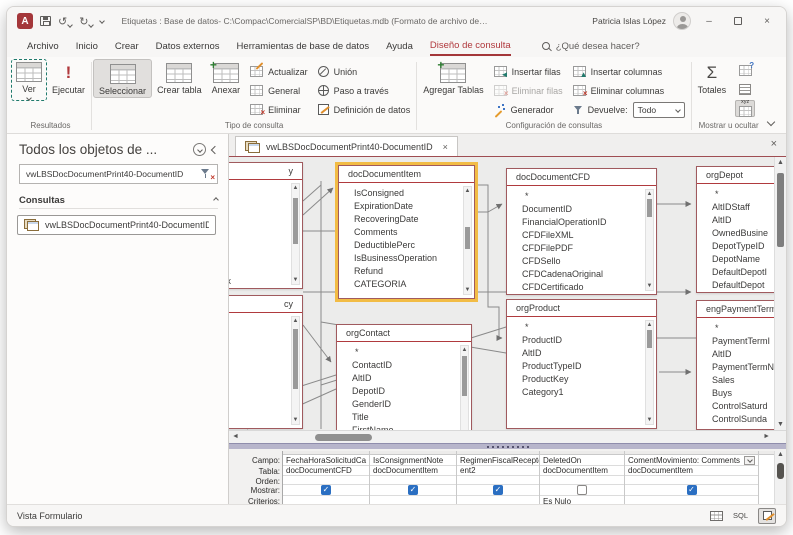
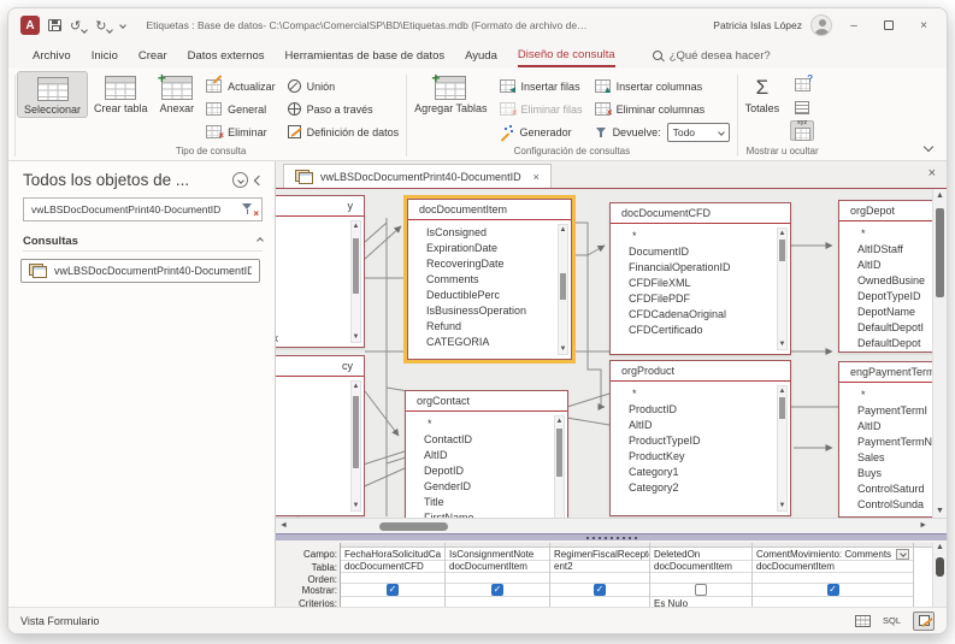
  A
  ↺
  ↻
  Etiquetas : Base de datos- C:\Compac\ComercialSP\BD\Etiquetas.mdb (Formato de archivo de Ac
  Patricia Islas López
  –
  ×
  Archivo
  Inicio
  Crear
  Datos externos
  Herramientas de base de datos
  Ayuda
  Diseño de consulta
  ¿Qué desea hacer?
- Ver
- !
- Ejecutar
- Resultados
  Seleccionar
  Crear tabla
  Anexar
  Actualizar
  General
  ×
  Eliminar
  Unión
  Paso a través
  Definición de datos
  Tipo de consulta
  Agregar Tablas
  ◄
  Insertar filas
  ×
  Eliminar filas
  Generador
  ▲
  Insertar columnas
  ×
  Eliminar columnas
  Devuelve:
  Todo
  Configuración de consultas
  Σ
  Totales
  ?
  Mostrar u ocultar
  Todos los objetos de ...
  vwLBSDocDocumentPrint40-DocumentID
  ×
  Consultas
  vwLBSDocDocumentPrint40-DocumentID
  vwLBSDocDocumentPrint40-DocumentID
  ×
  ×
  y
  cy
  docDocumentItem
  IsConsigned
  ExpirationDate
  RecoveringDate
  Comments
  DeductiblePerc
  IsBusinessOperation
  Refund
  CATEGORIA
  docDocumentCFD
  *
  DocumentID
  FinancialOperationID
  CFDFileXML
  CFDFilePDF
- CFDSello
  CFDCadenaOriginal
  CFDCertificado
  orgDepot
  *
  AltIDStaff
  AltID
  OwnedBusine
  DepotTypeID
  DepotName
  DefaultDepotI
  DefaultDepot
  orgContact
  *
  ContactID
  AltID
  DepotID
  GenderID
  Title
  orgProduct
  *
  ProductID
  AltID
  ProductTypeID
  ProductKey
  Category1
+ Category2
  engPaymentTerm
  *
  PaymentTermI
  AltID
  PaymentTermN
  Sales
  Buys
  ControlSaturd
  ControlSunda
  Campo:
  Tabla:
  Orden:
  Mostrar:
  Criterios:
  FechaHoraSolicitudCa
  docDocumentCFD
  ✓
  IsConsignmentNote
  docDocumentItem
  ✓
  RegimenFiscalRecept
  ent2
  ✓
  DeletedOn
  docDocumentItem
  Es Nulo
  ComentMovimiento: Comments
  docDocumentItem
  ✓
  Vista Formulario
  SQL
